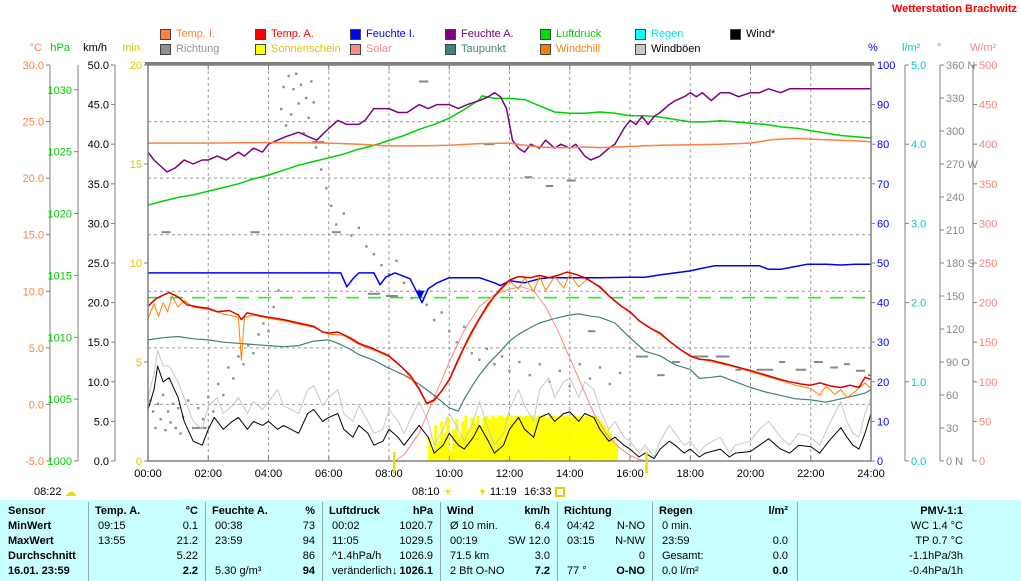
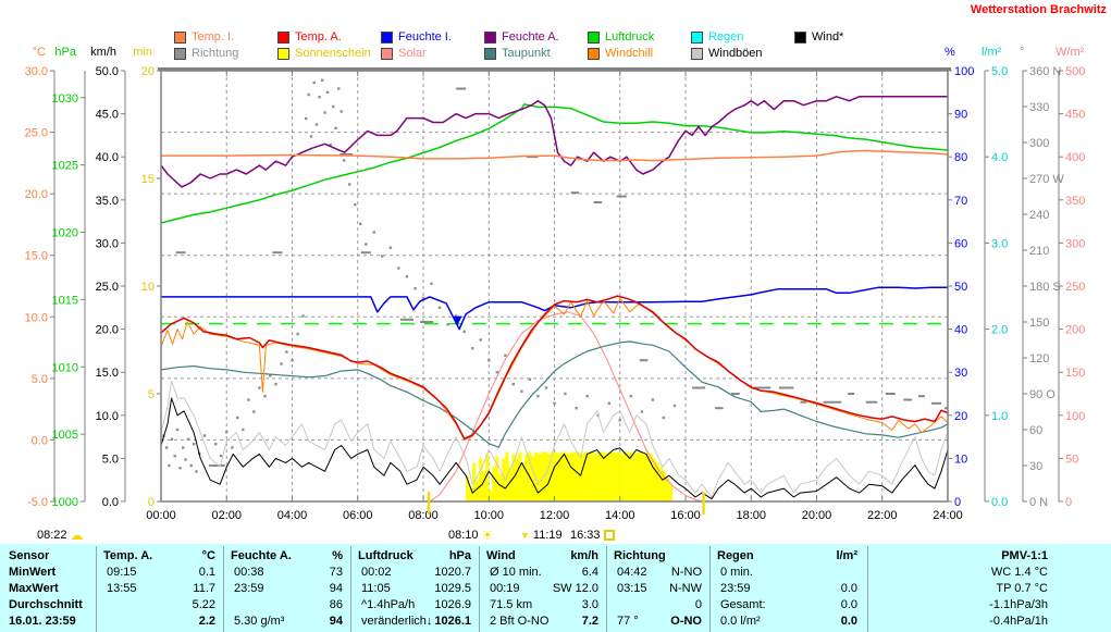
  Wetterstation Brachwitz
  Temp. I.
  Temp. A.
  Feuchte I.
  Feuchte A.
  Luftdruck
  Regen
  Wind*
  Richtung
  Sonnenschein
  Solar
  Taupunkt
  Windchill
  Windböen
  00:00
  02:00
  04:00
  06:00
  08:00
  10:00
  12:00
  14:00
  16:00
  18:00
  20:00
  22:00
  24:00
  °C
  30.0
  25.0
  20.0
  15.0
  10.0
  5.0
  0.0
  -5.0
  hPa
  1030
  1025
  1020
  1015
  1010
  1005
  1000
  km/h
  50.0
  45.0
  40.0
  35.0
  30.0
  25.0
  20.0
  15.0
  10.0
  5.0
  0.0
  min
  20
  15
  10
  5
  0
  %
  100
  90
  80
  70
  60
  50
  40
  30
  20
  10
  0
  l/m²
  5.0
  4.0
  3.0
  2.0
  1.0
  0.0
  °
  360 N
  330
  300
  270
  240
  210
  180 S
  150
  120
  90 O
  60
  30
  0 N
  W/m²
  500
  450
  400
  350
  300
  250
  200
  150
  100
  50
  0
  08:22
  ☁
  08:10
  ☀
  ▼
  11:19
  16:33
  Sensor
  MinWert
  MaxWert
  Durchschnitt
  16.01. 23:59
  Temp. A.
  °C
  09:15
  0.1
  13:55
- 21.2
+ 11.7
  5.22
  2.2
  Feuchte A.
  %
  00:38
  73
  23:59
  94
  86
  5.30 g/m³
  94
  Luftdruck
  hPa
  00:02
  1020.7
  11:05
  1029.5
  ^1.4hPa/h
  1026.9
  veränderlich↓
  1026.1
  Wind
  km/h
  Ø 10 min.
  6.4
  00:19
  SW 12.0
  71.5 km
  3.0
  2 Bft O-NO
  7.2
  Richtung
  04:42
  N-NO
  03:15
  N-NW
  0
  77 °
  O-NO
  Regen
  l/m²
  0 min.
  23:59
  0.0
  Gesamt:
  0.0
  0.0 l/m²
  0.0
  PMV-1:1
  WC 1.4 °C
  TP 0.7 °C
  -1.1hPa/3h
  -0.4hPa/1h
